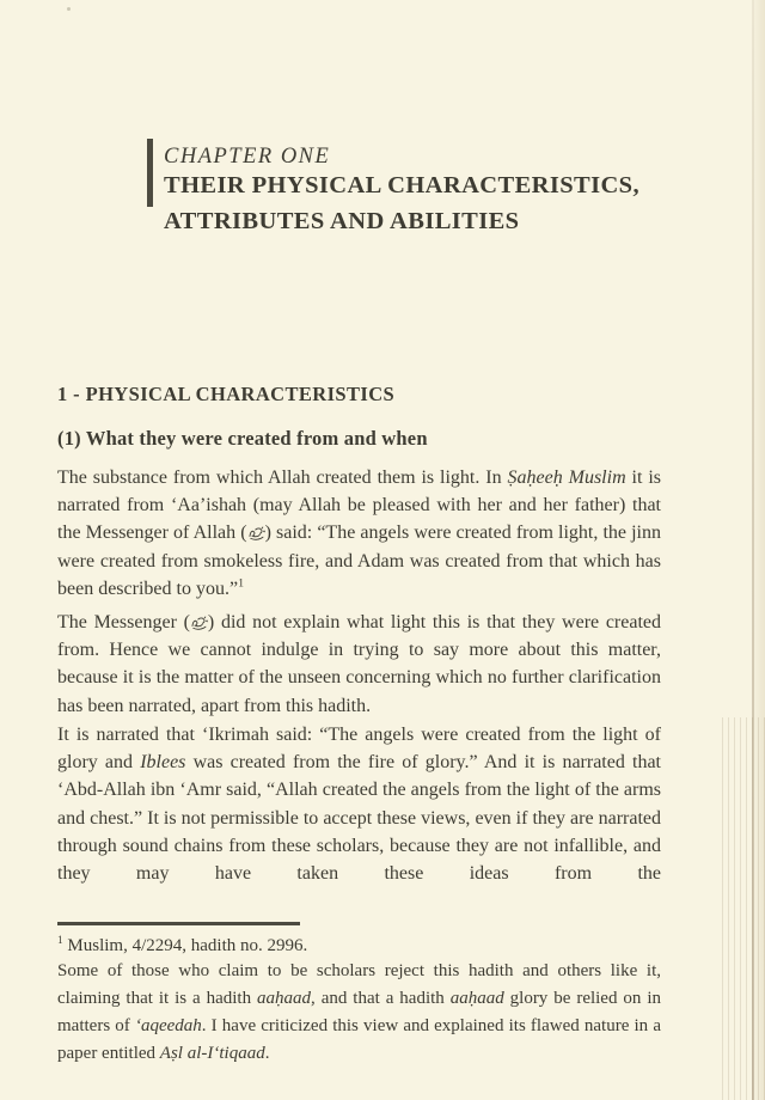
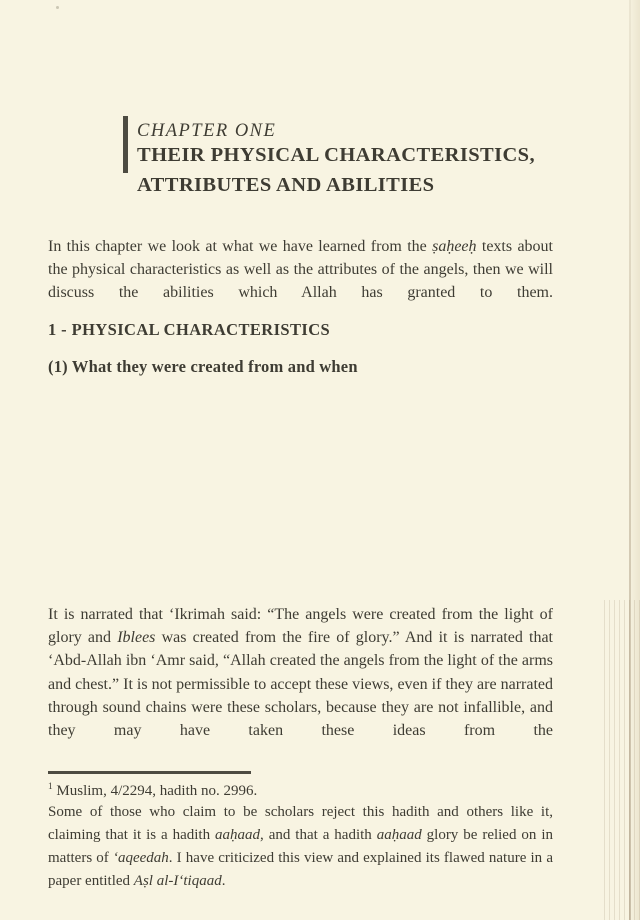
  CHAPTER ONE
  THEIR PHYSICAL CHARACTERISTICS, ATTRIBUTES AND ABILITIES
+ In this chapter we look at what we have learned from the ṣaḥeeḥ texts about the physical characteristics as well as the attributes of the angels, then we will discuss the abilities which Allah has granted to them.
  1 - PHYSICAL CHARACTERISTICS
  (1) What they were created from and when
- The substance from which Allah created them is light. In Ṣaḥeeḥ Muslim it is narrated from ‘Aa’ishah (may Allah be pleased with her and her father) that the Messenger of Allah ( ) said: “The angels were created from light, the jinn were created from smokeless fire, and Adam was created from that which has been described to you.”1
- The Messenger ( ) did not explain what light this is that they were created from. Hence we cannot indulge in trying to say more about this matter, because it is the matter of the unseen concerning which no further clarification has been narrated, apart from this hadith.
- It is narrated that ‘Ikrimah said: “The angels were created from the light of glory and Iblees was created from the fire of glory.” And it is narrated that ‘Abd-Allah ibn ‘Amr said, “Allah created the angels from the light of the arms and chest.” It is not permissible to accept these views, even if they are narrated through sound chains from these scholars, because they are not infallible, and they may have taken these ideas from the
+ It is narrated that ‘Ikrimah said: “The angels were created from the light of glory and Iblees was created from the fire of glory.” And it is narrated that ‘Abd-Allah ibn ‘Amr said, “Allah created the angels from the light of the arms and chest.” It is not permissible to accept these views, even if they are narrated through sound chains were these scholars, because they are not infallible, and they may have taken these ideas from the
  1 Muslim, 4/2294, hadith no. 2996.
  Some of those who claim to be scholars reject this hadith and others like it, claiming that it is a hadith aaḥaad, and that a hadith aaḥaad glory be relied on in matters of ‘aqeedah. I have criticized this view and explained its flawed nature in a paper entitled Aṣl al-I‘tiqaad.
